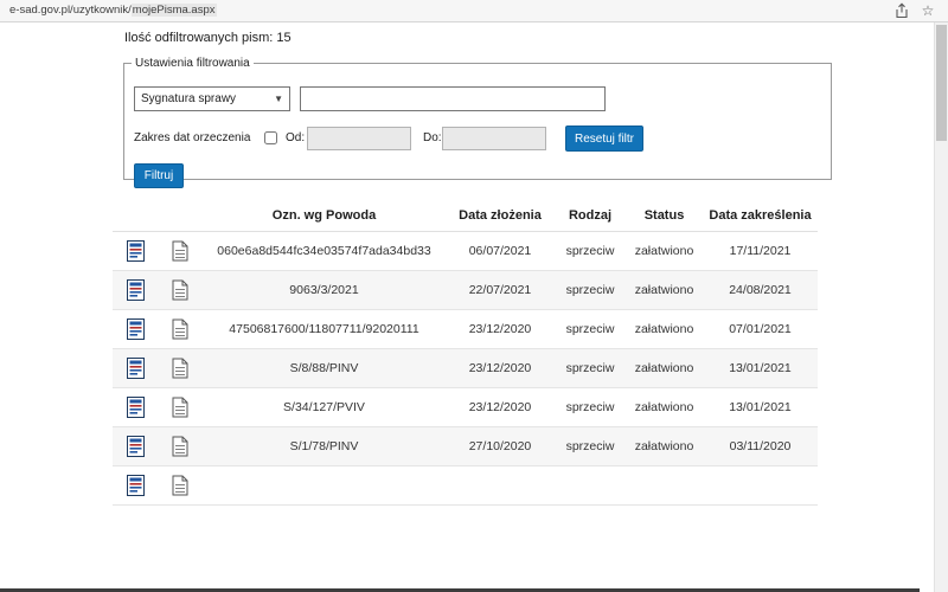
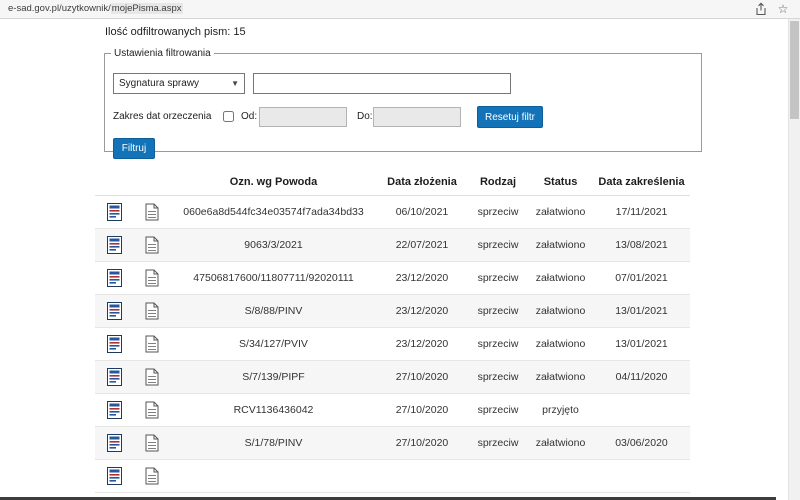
  e-sad.gov.pl/uzytkownik/mojePisma.aspx
  ☆
  Ilość odfiltrowanych pism: 15
  Ustawienia filtrowania
  Sygnatura sprawy
  ▼
  Zakres dat orzeczenia
  Od:
  Do:
  Resetuj filtr
  Filtruj
  		Ozn. wg Powoda	Data złożenia	Rodzaj	Status	Data zakreślenia
- 		060e6a8d544fc34e03574f7ada34bd33	06/07/2021	sprzeciw	załatwiono	17/11/2021
+ 		060e6a8d544fc34e03574f7ada34bd33	06/10/2021	sprzeciw	załatwiono	17/11/2021
- 		9063/3/2021	22/07/2021	sprzeciw	załatwiono	24/08/2021
+ 		9063/3/2021	22/07/2021	sprzeciw	załatwiono	13/08/2021
  		47506817600/11807711/92020111	23/12/2020	sprzeciw	załatwiono	07/01/2021
  		S/8/88/PINV	23/12/2020	sprzeciw	załatwiono	13/01/2021
  		S/34/127/PVIV	23/12/2020	sprzeciw	załatwiono	13/01/2021
+ 		S/7/139/PIPF	27/10/2020	sprzeciw	załatwiono	04/11/2020
+ 		RCV1136436042	27/10/2020	sprzeciw	przyjęto
- 		S/1/78/PINV	27/10/2020	sprzeciw	załatwiono	03/11/2020
+ 		S/1/78/PINV	27/10/2020	sprzeciw	załatwiono	03/06/2020
